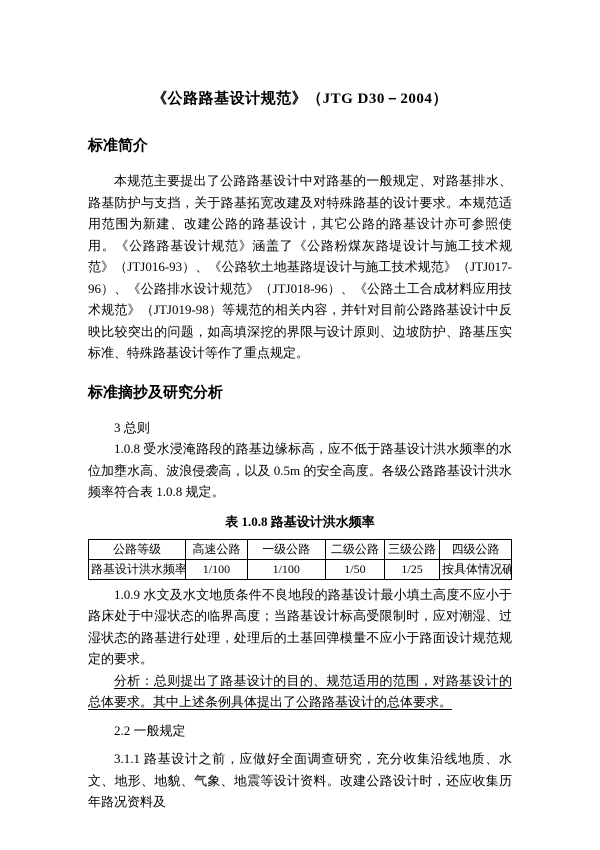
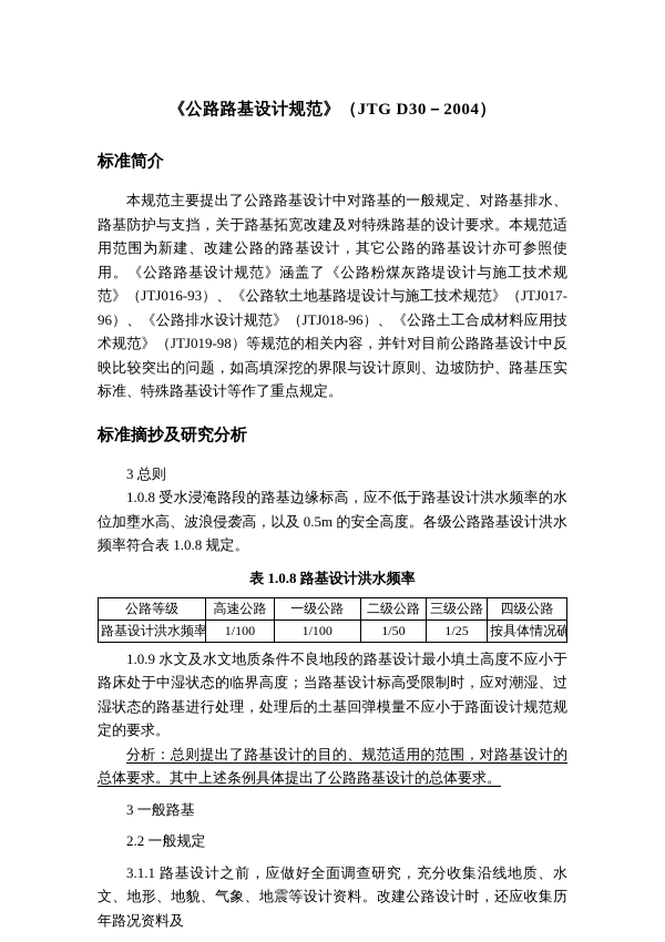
  《公路路基设计规范》（JTG D30－2004）
  标准简介
  本规范主要提出了公路路基设计中对路基的一般规定、对路基排水、路基防护与支挡，关于路基拓宽改建及对特殊路基的设计要求。本规范适用范围为新建、改建公路的路基设计，其它公路的路基设计亦可参照使用。《公路路基设计规范》涵盖了《公路粉煤灰路堤设计与施工技术规范》（JTJ016-93）、《公路软土地基路堤设计与施工技术规范》（JTJ017-96）、《公路排水设计规范》（JTJ018-96）、《公路土工合成材料应用技术规范》（JTJ019-98）等规范的相关内容，并针对目前公路路基设计中反映比较突出的问题，如高填深挖的界限与设计原则、边坡防护、路基压实标准、特殊路基设计等作了重点规定。
  标准摘抄及研究分析
  3 总则
  1.0.8 受水浸淹路段的路基边缘标高，应不低于路基设计洪水频率的水位加壅水高、波浪侵袭高，以及 0.5m 的安全高度。各级公路路基设计洪水频率符合表 1.0.8 规定。
  表 1.0.8 路基设计洪水频率
  公路等级	高速公路	一级公路	二级公路	三级公路	四级公路
  路基设计洪水频率	1/100	1/100	1/50	1/25	按具体情况确
  1.0.9 水文及水文地质条件不良地段的路基设计最小填土高度不应小于路床处于中湿状态的临界高度；当路基设计标高受限制时，应对潮湿、过湿状态的路基进行处理，处理后的土基回弹模量不应小于路面设计规范规定的要求。
  分析：总则提出了路基设计的目的、规范适用的范围，对路基设计的总体要求。其中上述条例具体提出了公路路基设计的总体要求。
+ 3 一般路基
  2.2 一般规定
  3.1.1 路基设计之前，应做好全面调查研究，充分收集沿线地质、水文、地形、地貌、气象、地震等设计资料。改建公路设计时，还应收集历年路况资料及
